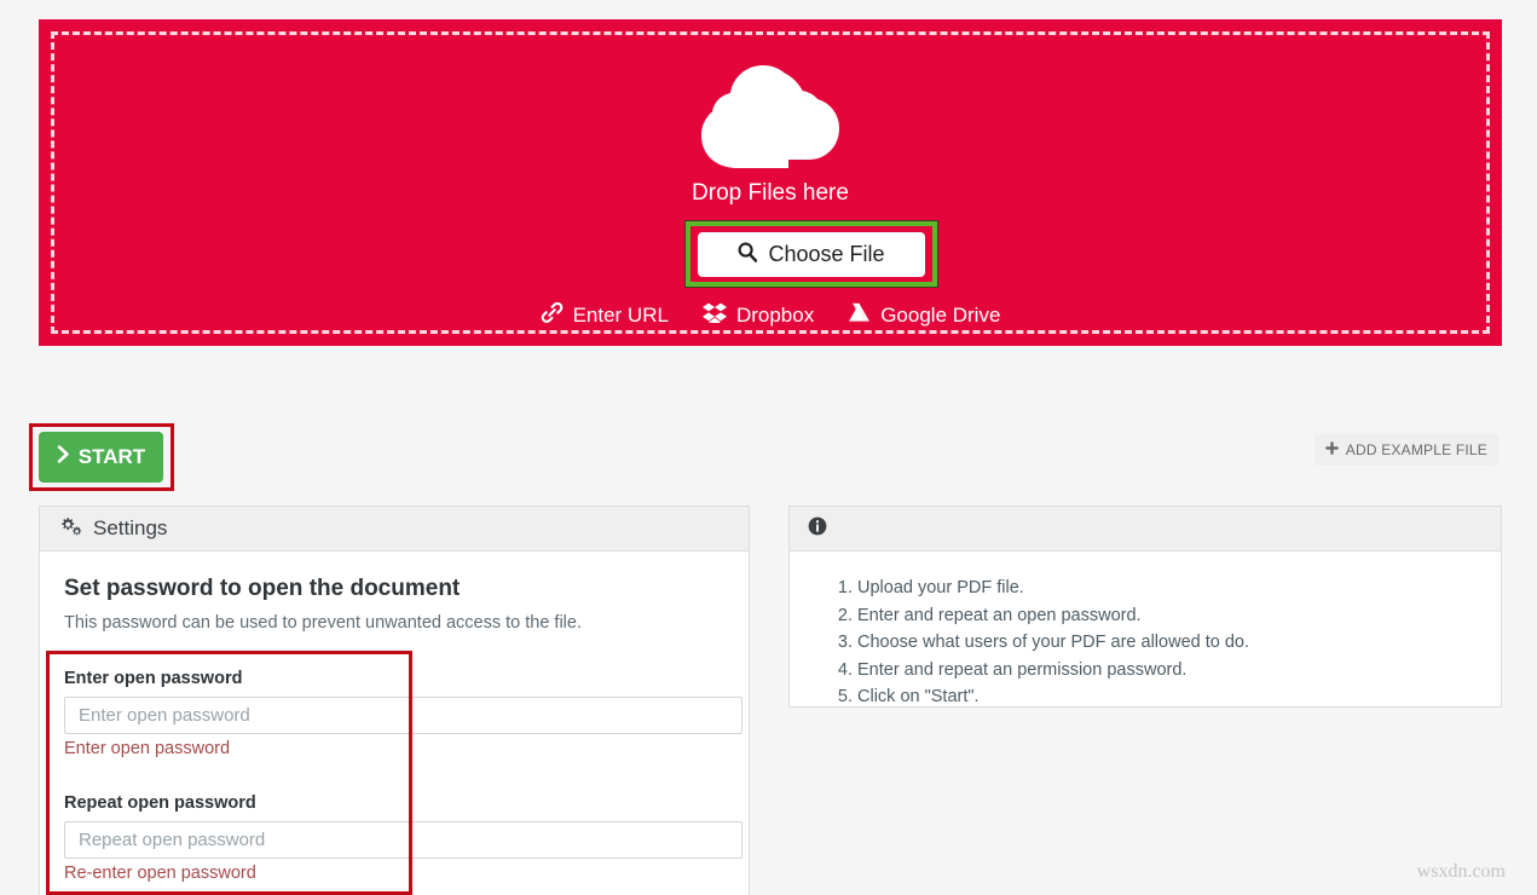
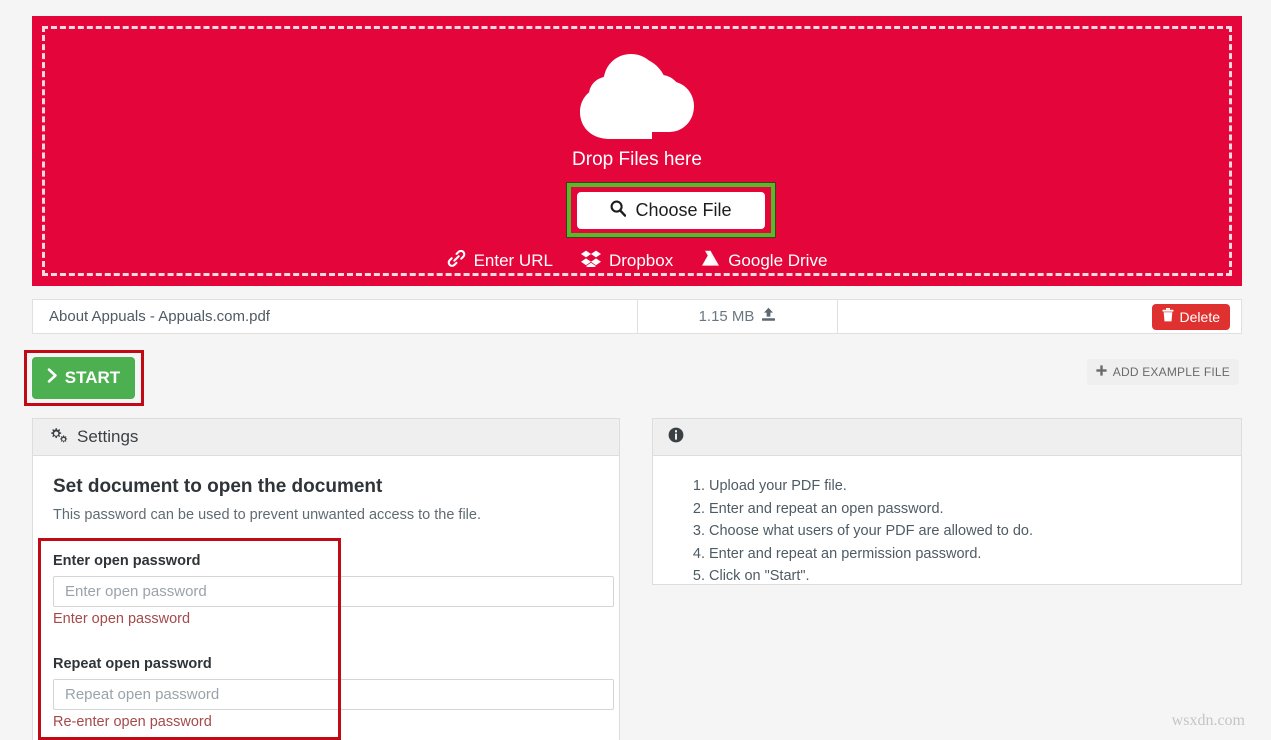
  Drop Files here
  Choose File
  Enter URL
  Dropbox
  Google Drive
+ About Appuals - Appuals.com.pdf
+ 1.15 MB
+ Delete
  START
  ADD EXAMPLE FILE
  Settings
- Set password to open the document
+ Set document to open the document
  This password can be used to prevent unwanted access to the file.
  Enter open password
  Enter open password
  Enter open password
  Repeat open password
  Repeat open password
  Re-enter open password
  Upload your PDF file.
  Enter and repeat an open password.
  Choose what users of your PDF are allowed to do.
  Enter and repeat an permission password.
  Click on "Start".
  wsxdn.com
